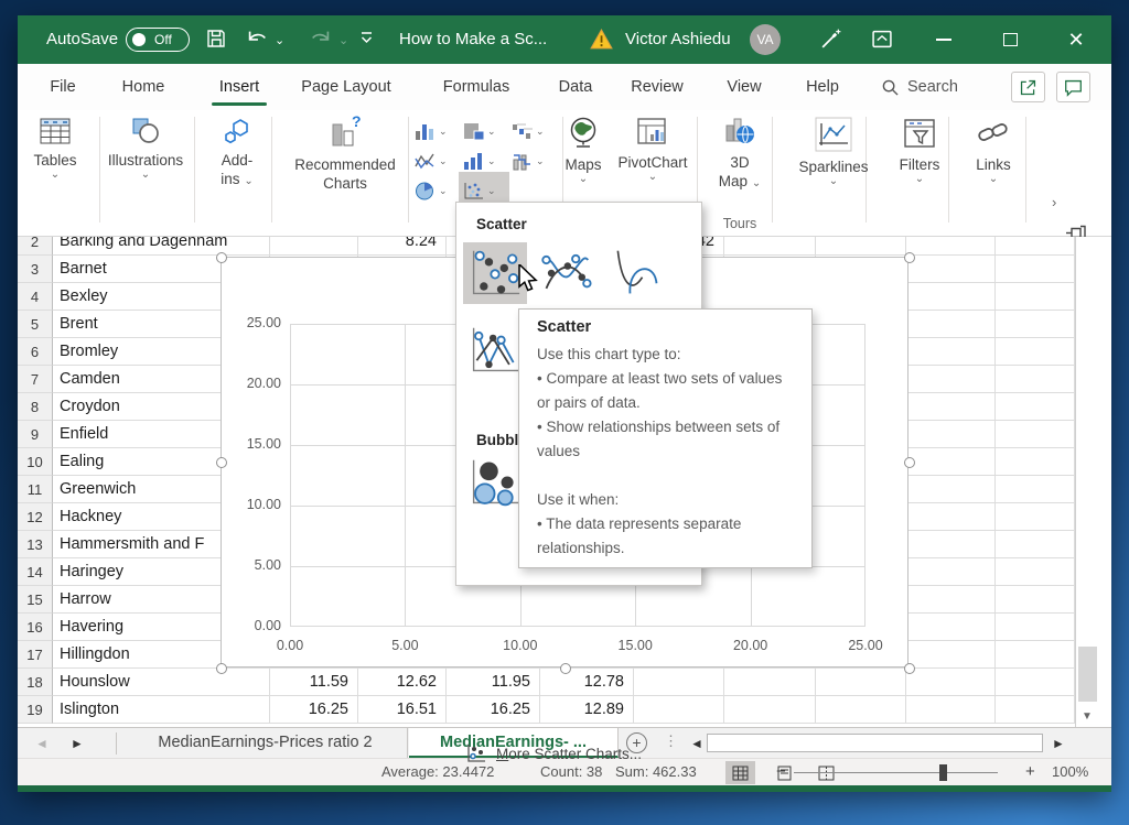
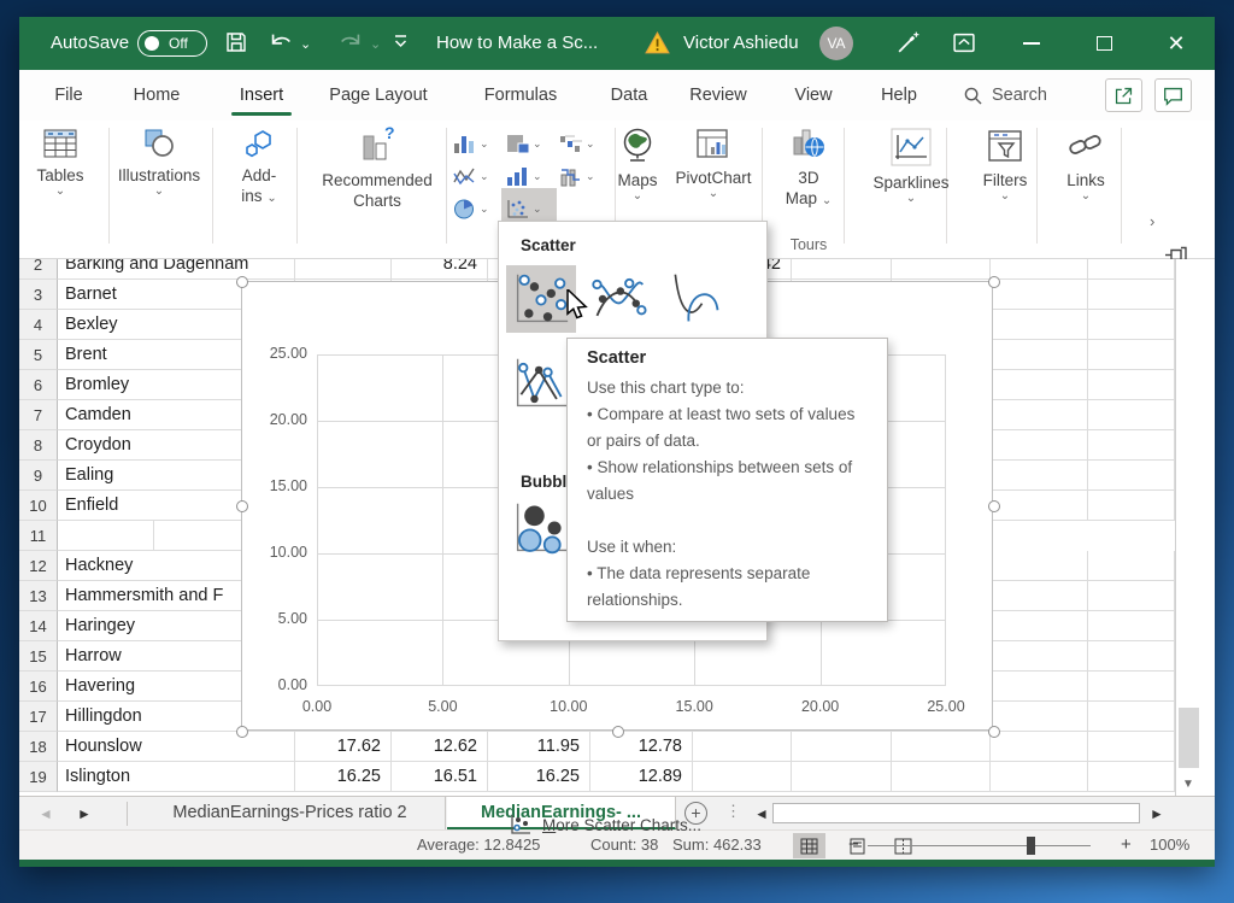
  AutoSave
  Off
  ⌄
  ⌄
  How to Make a Sc...
  Victor Ashiedu
  VA
  ✕
  Search
  File
  Home
  Insert
  Page Layout
  Formulas
  Data
  Review
  View
  Help
  Tables
  ⌄
  Illustrations
  ⌄
  Add-
  ins ⌄
  ?
  Recommended
  Charts
  ⌄
  ⌄
  ⌄
  ⌄
  ⌄
  ⌄
  ⌄
  ⌄
  Maps
  ⌄
  PivotChart
  ⌄
  3D
  Map ⌄
  Tours
  Sparklines
  ⌄
  Filters
  ⌄
  Links
  ⌄
  ›
  2
  Barking and Dagenham
  8.24
  3
  Barnet
  4
  Bexley
  5
  Brent
  6
  Bromley
  7
  Camden
  8
  Croydon
  9
- Enfield
+ Ealing
  10
- Ealing
+ Enfield
  11
- Greenwich
  12
  Hackney
  13
  Hammersmith and F
  14
  Haringey
  15
  Harrow
  16
  Havering
  17
  Hillingdon
  18
  Hounslow
- 11.59
+ 17.62
  12.62
  11.95
  12.78
  19
  Islington
  16.25
  16.51
  16.25
  12.89
  25.00
  20.00
  15.00
  10.00
  5.00
  0.00
  0.00
  5.00
  10.00
  15.00
  20.00
  25.00
  ▼
  Scatter
  Bubbl
  More Scatter Charts...
  Scatter
  Use this chart type to:
  • Compare at least two sets of values or pairs of data.
  • Show relationships between sets of values
  Use it when:
  • The data represents separate relationships.
  ◄
  ►
  MedianEarnings-Prices ratio 2
  MedianEarnings- ...
  +
  ⋮
  ◄
  ►
- Average: 23.4472
+ Average: 12.8425
  Count: 38
  Sum: 462.33
  −
  +
  100%
